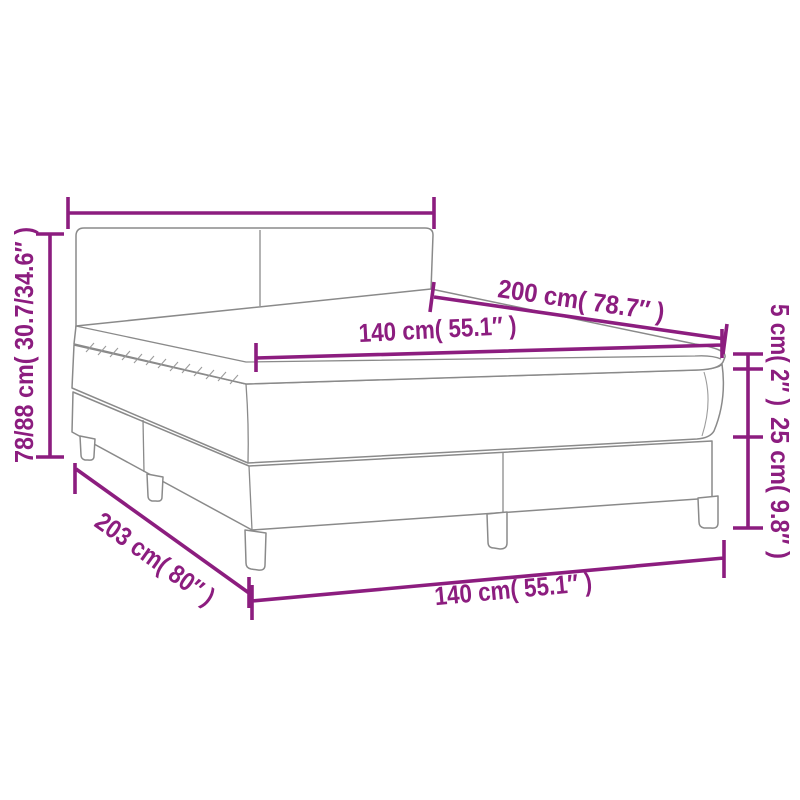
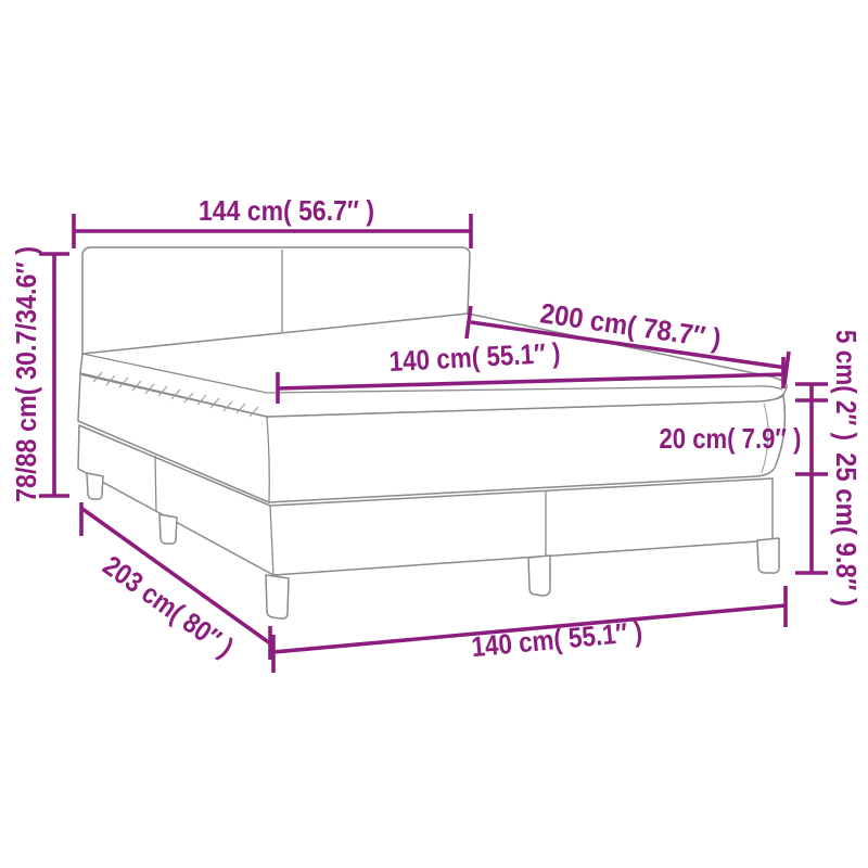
+ 144 cm( 56.7″ )
+ 20 cm( 7.9″ )
